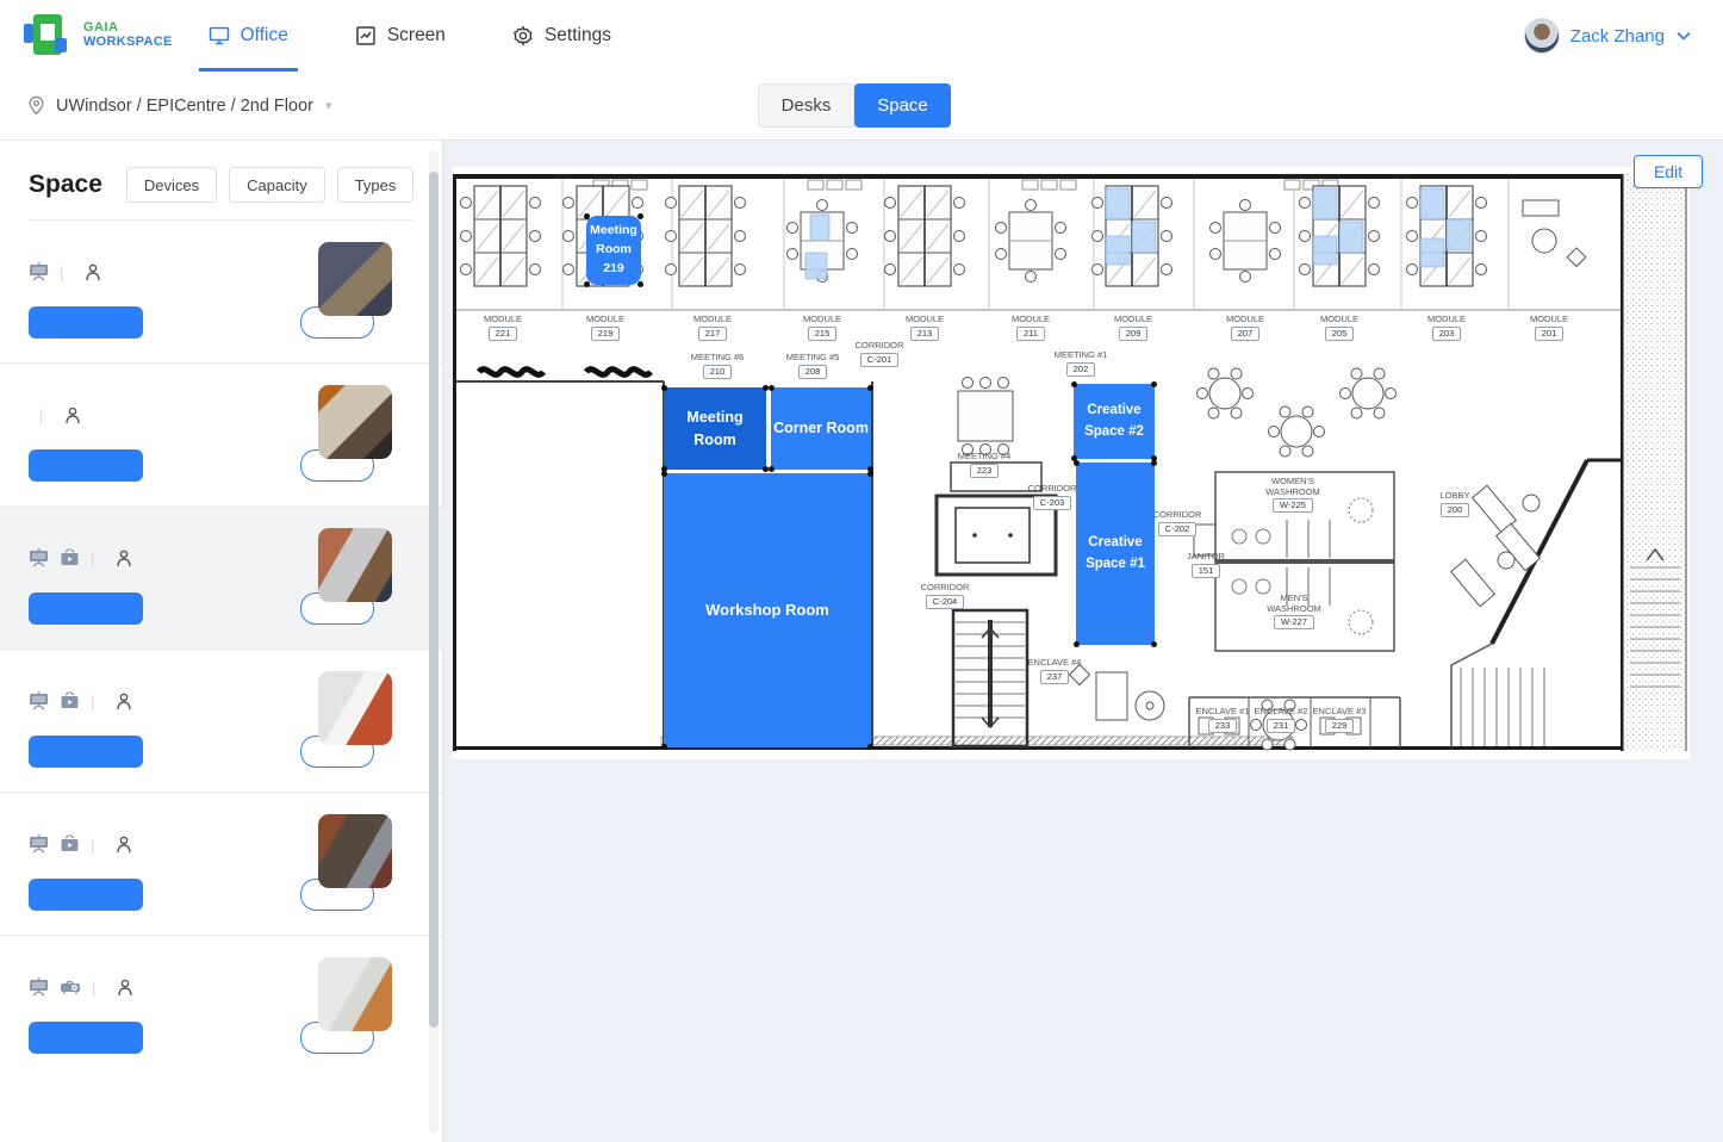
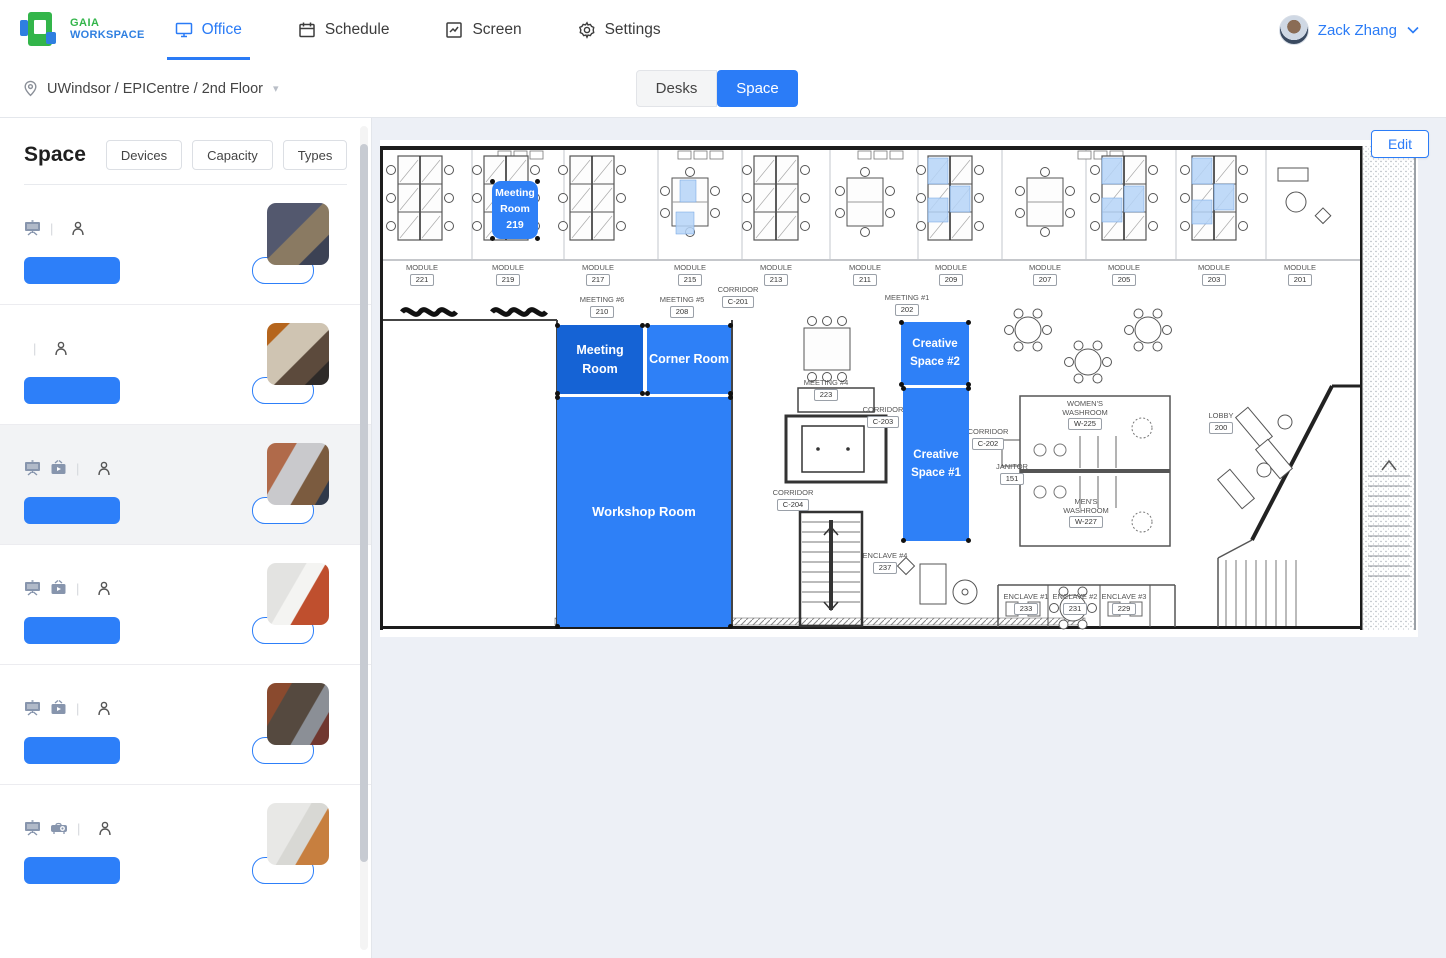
  GAIA
  WORKSPACE
  Office
+ Schedule
  Screen
  Settings
  Zack Zhang
  UWindsor / EPICentre / 2nd Floor
  ▾
  Desks
  Space
  Space
  Devices
  Capacity
  Types
  |
  |
  |
  |
  |
  |
  Meeting
  Room
  219
  Meeting Room
  Corner Room
  Workshop Room
  Creative
  Space #2
  Creative
  Space #1
  MODULE
  221
  MODULE
  219
  MODULE
  217
  MODULE
  215
  MODULE
  213
  MODULE
  211
  MODULE
  209
  MODULE
  207
  MODULE
  205
  MODULE
  203
  MODULE
  201
  MEETING #6
  210
  MEETING #5
  208
  CORRIDOR
  C-201
  MEETING #1
  202
  MEETING #4
  223
  CORRIDOR
  C-203
  CORRIDOR
  C-202
  CORRIDOR
  C-204
  WOMEN'S WASHROOM
  W-225
  JANITOR
  151
  MEN'S WASHROOM
  W-227
  LOBBY
  200
  ENCLAVE #1
  233
  ENCLAVE #2
  231
  ENCLAVE #3
  229
  ENCLAVE #4
  237
  Edit
